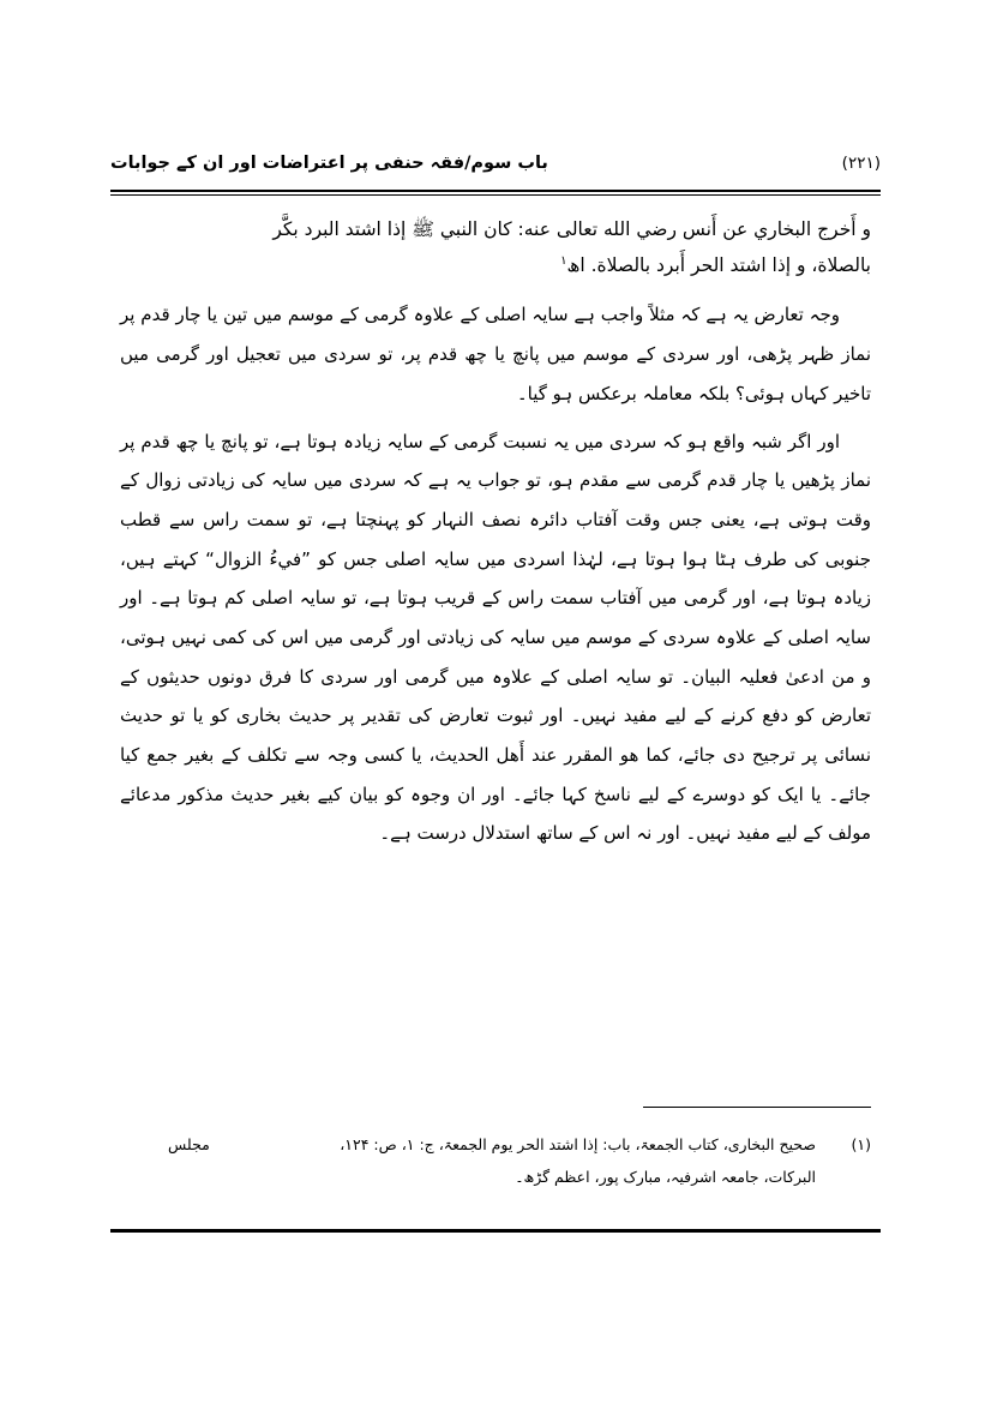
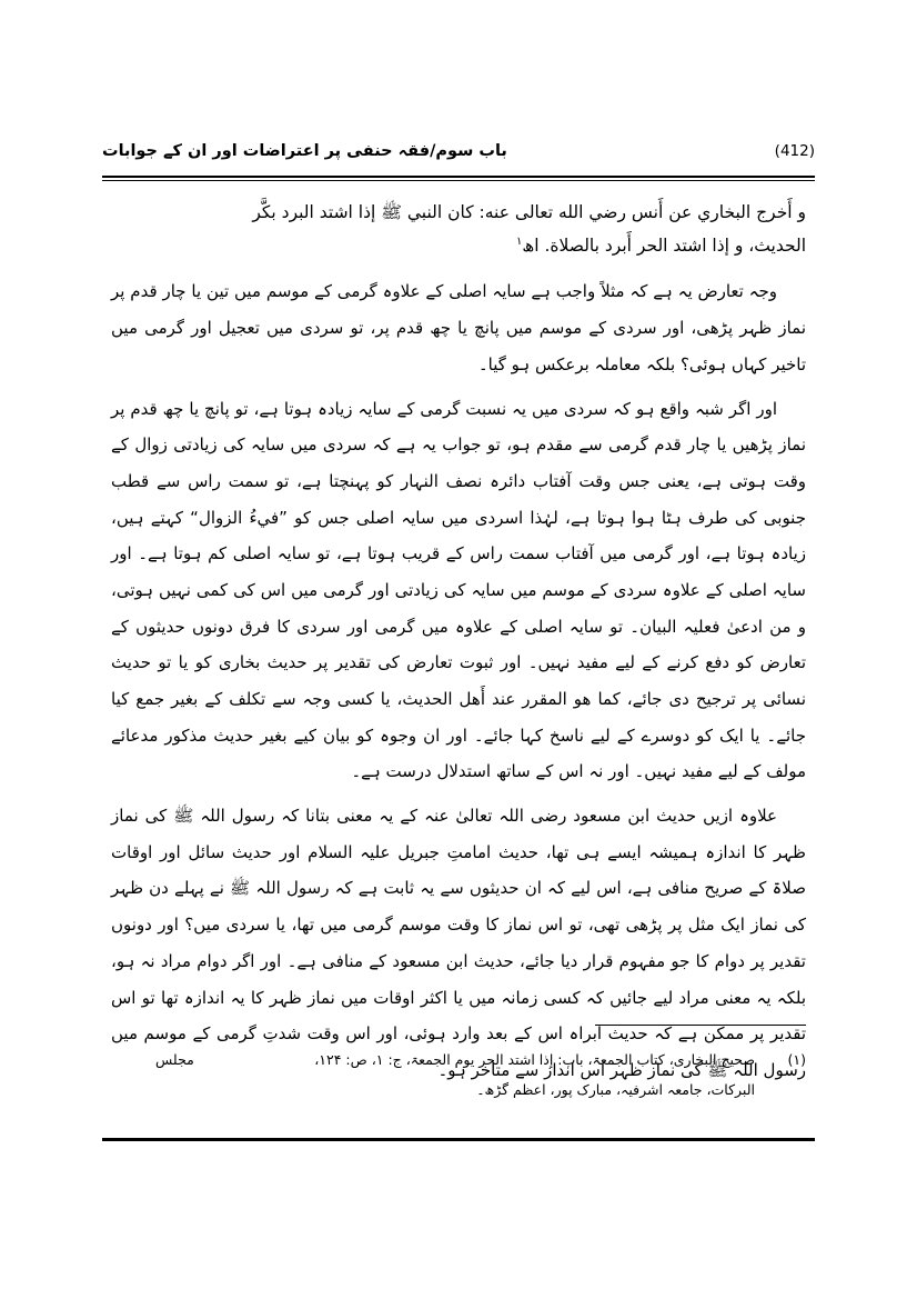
- (۲۲۱)
+ (412)
  باب سوم/فقہ حنفی پر اعتراضات اور ان کے جوابات
  و أَخرج البخاري عن أَنس رضي الله تعالى عنه: كان النبي ﷺ إذا اشتد البرد بكَّر
- بالصلاة، و إذا اشتد الحر أَبرد بالصلاة. اھ۱
+ الحديث، و إذا اشتد الحر أَبرد بالصلاة. اھ۱
  وجہ تعارض یہ ہے کہ مثلاً واجب ہے سایہ اصلی کے علاوہ گرمی کے موسم میں تین یا چار قدم پر نماز ظہر پڑھی، اور سردی کے موسم میں پانچ یا چھ قدم پر، تو سردی میں تعجیل اور گرمی میں تاخیر کہاں ہوئی؟ بلکہ معاملہ برعکس ہو گیا۔
  اور اگر شبہ واقع ہو کہ سردی میں یہ نسبت گرمی کے سایہ زیادہ ہوتا ہے، تو پانچ یا چھ قدم پر نماز پڑھیں یا چار قدم گرمی سے مقدم ہو، تو جواب یہ ہے کہ سردی میں سایہ کی زیادتی زوال کے وقت ہوتی ہے، یعنی جس وقت آفتاب دائرہ نصف النہار کو پہنچتا ہے، تو سمت راس سے قطب جنوبی کی طرف ہٹا ہوا ہوتا ہے، لہٰذا اسردی میں سایہ اصلی جس کو ”فيءُ الزوال“ کہتے ہیں، زیادہ ہوتا ہے، اور گرمی میں آفتاب سمت راس کے قریب ہوتا ہے، تو سایہ اصلی کم ہوتا ہے۔ اور سایہ اصلی کے علاوہ سردی کے موسم میں سایہ کی زیادتی اور گرمی میں اس کی کمی نہیں ہوتی، و من ادعیٰ فعلیہ البیان۔ تو سایہ اصلی کے علاوہ میں گرمی اور سردی کا فرق دونوں حدیثوں کے تعارض کو دفع کرنے کے لیے مفید نہیں۔ اور ثبوت تعارض کی تقدیر پر حدیث بخاری کو یا تو حدیث نسائی پر ترجیح دی جائے، کما هو المقرر عند أَهل الحديث، یا کسی وجہ سے تکلف کے بغیر جمع کیا جائے۔ یا ایک کو دوسرے کے لیے ناسخ کہا جائے۔ اور ان وجوہ کو بیان کیے بغیر حدیث مذکور مدعائے مولف کے لیے مفید نہیں۔ اور نہ اس کے ساتھ استدلال درست ہے۔
+ علاوہ ازیں حدیث ابن مسعود رضی اللہ تعالیٰ عنہ کے یہ معنی بتانا کہ رسول اللہ ﷺ کی نماز ظہر کا اندازہ ہمیشہ ایسے ہی تھا، حدیث امامتِ جبریل علیہ السلام اور حدیث سائل اور اوقات صلاۃ کے صریح منافی ہے، اس لیے کہ ان حدیثوں سے یہ ثابت ہے کہ رسول اللہ ﷺ نے پہلے دن ظہر کی نماز ایک مثل پر پڑھی تھی، تو اس نماز کا وقت موسم گرمی میں تھا، یا سردی میں؟ اور دونوں تقدیر پر دوام کا جو مفہوم قرار دیا جائے، حدیث ابن مسعود کے منافی ہے۔ اور اگر دوام مراد نہ ہو، بلکہ یہ معنی مراد لیے جائیں کہ کسی زمانہ میں یا اکثر اوقات میں نماز ظہر کا یہ اندازہ تھا تو اس تقدیر پر ممکن ہے کہ حدیث ابراہ اس کے بعد وارد ہوئی، اور اس وقت شدتِ گرمی کے موسم میں رسول اللہ ﷺ کی نماز ظہر اس انداز سے متاخر ہو۔
  (۱)
  مجلس
  صحیح البخاری، کتاب الجمعۃ، باب: إذا اشتد الحر یوم الجمعۃ، ج: ۱، ص: ۱۲۴،
  البرکات، جامعہ اشرفیہ، مبارک پور، اعظم گڑھ۔
